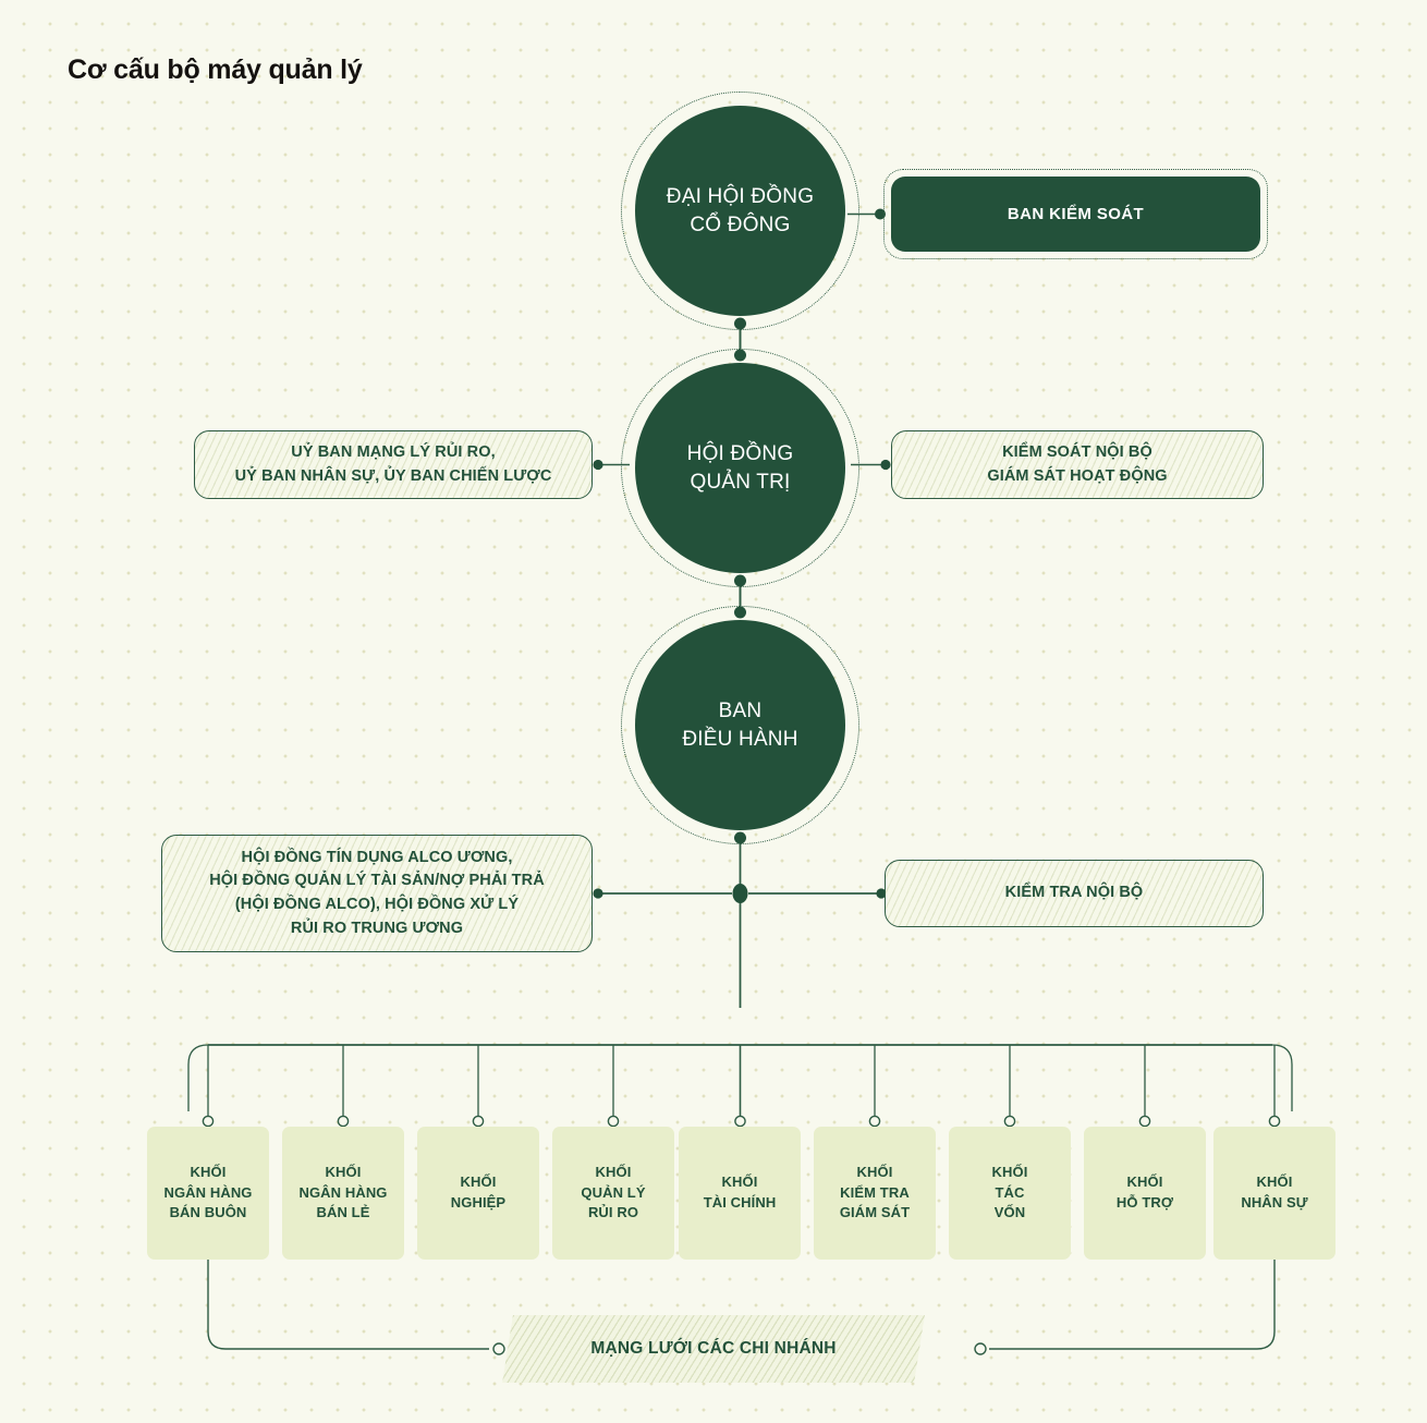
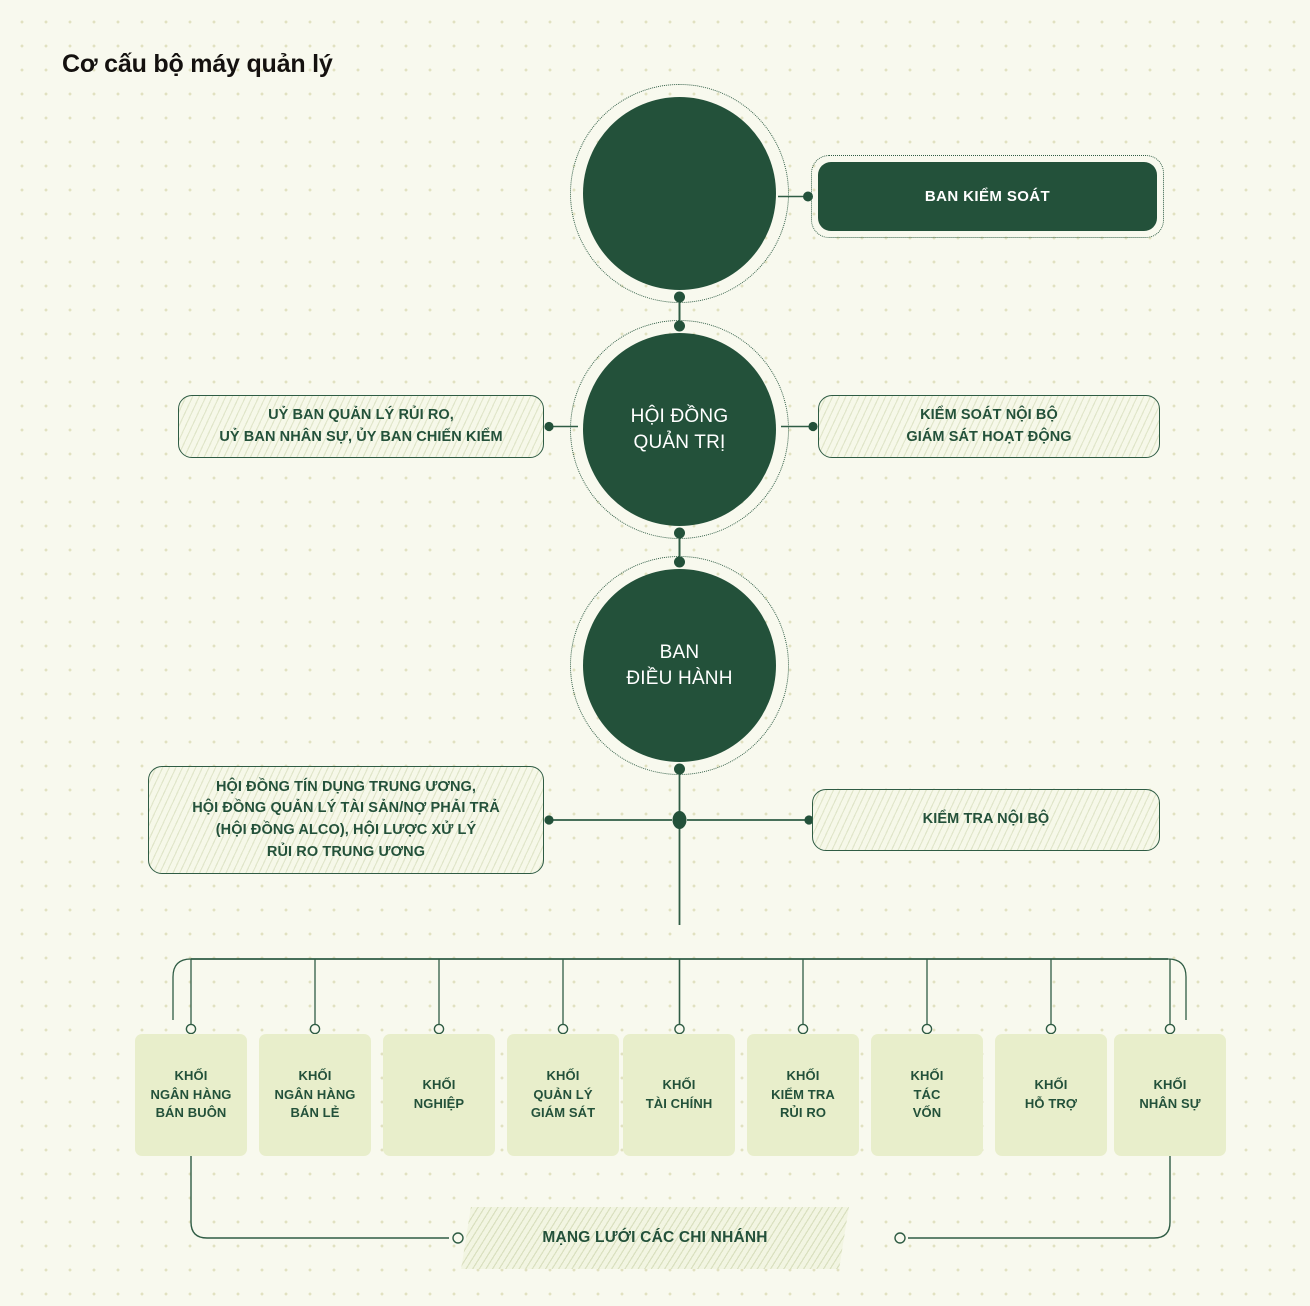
  Cơ cấu bộ máy quản lý
- ĐẠI HỘI ĐỒNG
- CỔ ĐÔNG
  BAN KIỂM SOÁT
  HỘI ĐỒNG
  QUẢN TRỊ
- UỶ BAN MẠNG LÝ RỦI RO,
+ UỶ BAN QUẢN LÝ RỦI RO,
- UỶ BAN NHÂN SỰ, ỦY BAN CHIẾN LƯỢC
+ UỶ BAN NHÂN SỰ, ỦY BAN CHIẾN KIỂM
  KIỂM SOÁT NỘI BỘ
  GIÁM SÁT HOẠT ĐỘNG
  BAN
  ĐIỀU HÀNH
- HỘI ĐỒNG TÍN DỤNG ALCO ƯƠNG,
+ HỘI ĐỒNG TÍN DỤNG TRUNG ƯƠNG,
  HỘI ĐỒNG QUẢN LÝ TÀI SẢN/NỢ PHẢI TRẢ
- (HỘI ĐỒNG ALCO), HỘI ĐỒNG XỬ LÝ
+ (HỘI ĐỒNG ALCO), HỘI LƯỢC XỬ LÝ
  RỦI RO TRUNG ƯƠNG
  KIỂM TRA NỘI BỘ
  KHỐI
  NGÂN HÀNG
  BÁN BUÔN
  KHỐI
  NGÂN HÀNG
  BÁN LẺ
  KHỐI
  NGHIỆP
  KHỐI
  QUẢN LÝ
- RỦI RO
+ GIÁM SÁT
  KHỐI
  TÀI CHÍNH
  KHỐI
  KIỂM TRA
- GIÁM SÁT
+ RỦI RO
  KHỐI
  TÁC
  VỐN
  KHỐI
  HỖ TRỢ
  KHỐI
  NHÂN SỰ
  MẠNG LƯỚI CÁC CHI NHÁNH
